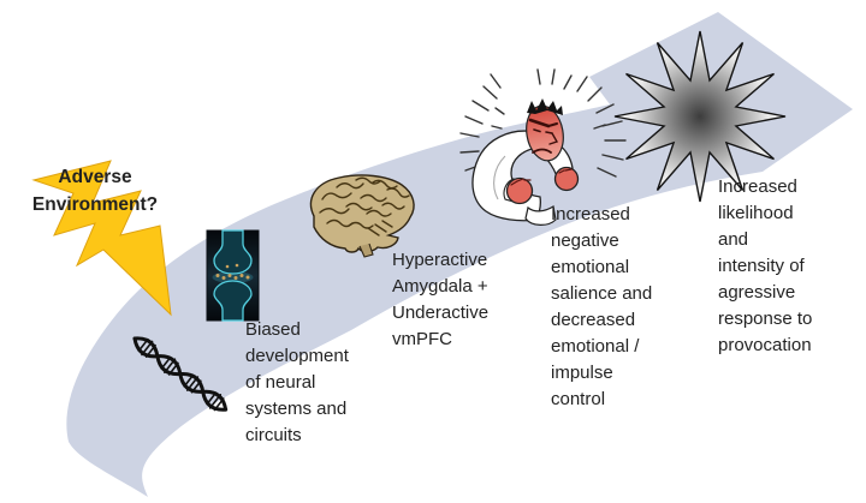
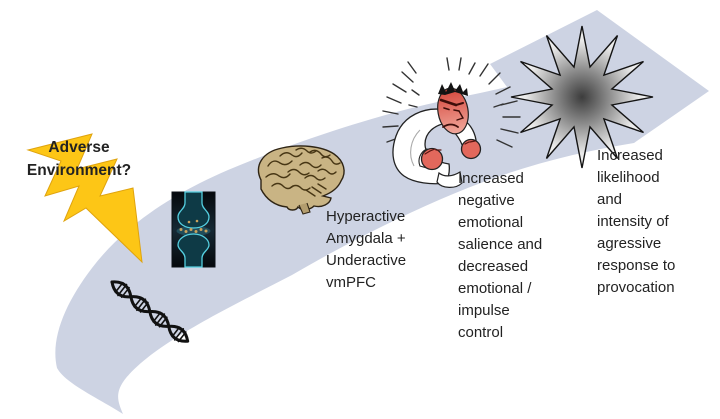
  Adverse
  Environment?
- Biased
- development
- of neural
- systems and
- circuits
  Hyperactive
  Amygdala +
  Underactive
  vmPFC
  Increased
  negative
  emotional
  salience and
  decreased
  emotional /
  impulse
  control
  Increased
  likelihood
  and
  intensity of
  agressive
  response to
  provocation
